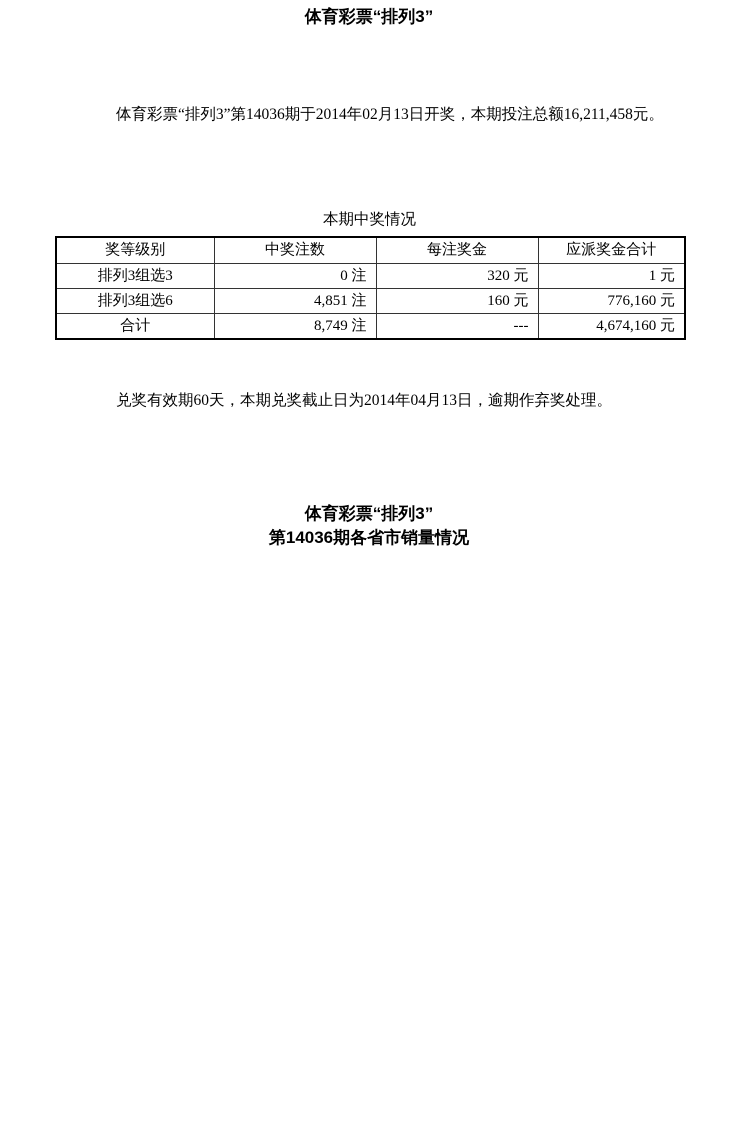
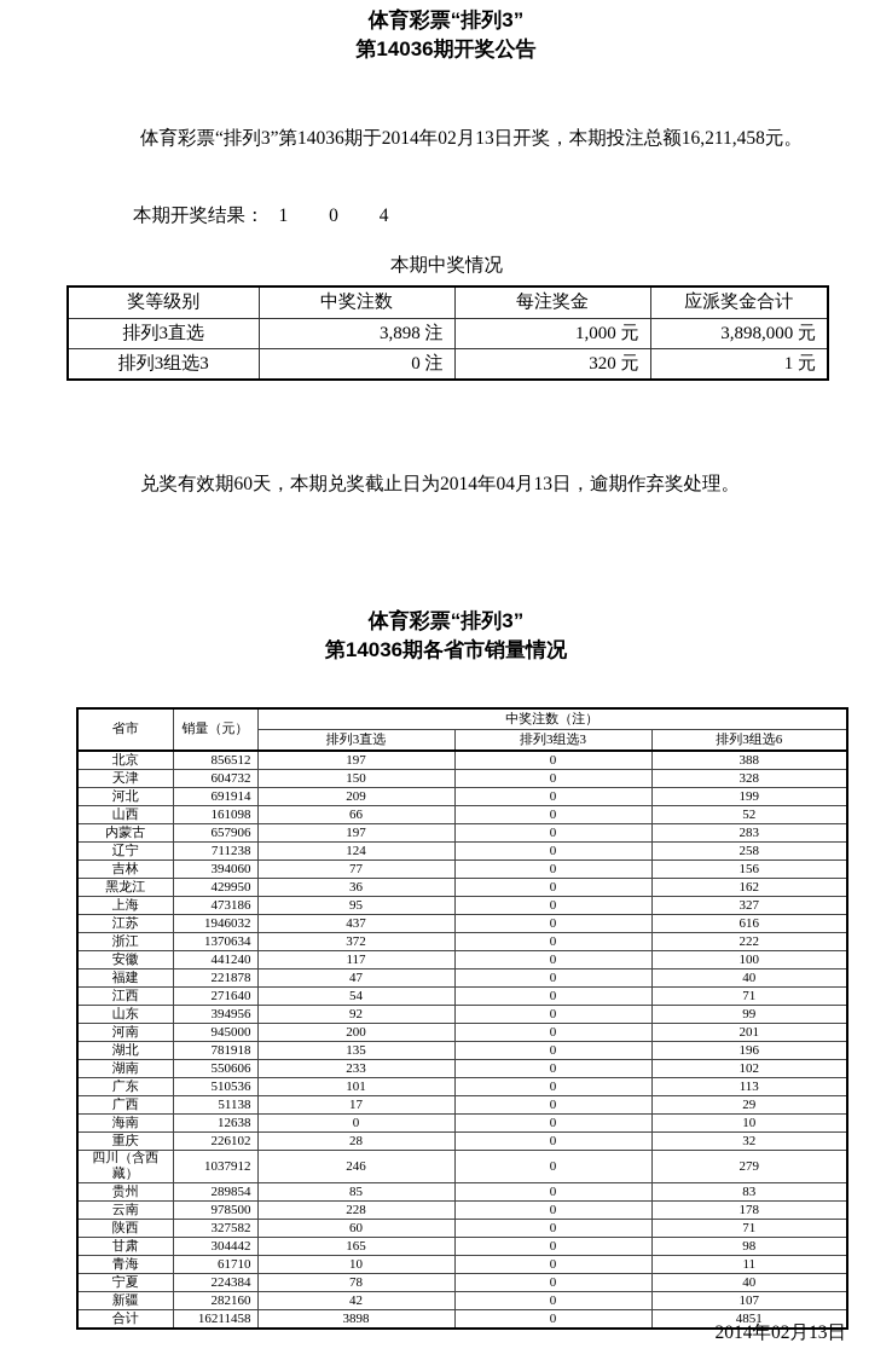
  体育彩票“排列3”
+ 第14036期开奖公告
  体育彩票“排列3”第14036期于2014年02月13日开奖，本期投注总额16,211,458元。
+ 本期开奖结果： 1 0 4
  本期中奖情况
  奖等级别	中奖注数	每注奖金	应派奖金合计
+ 排列3直选	3,898 注	1,000 元	3,898,000 元
  排列3组选3	0 注	320 元	1 元
- 排列3组选6	4,851 注	160 元	776,160 元
- 合计	8,749 注	---	4,674,160 元
  兑奖有效期60天，本期兑奖截止日为2014年04月13日，逾期作弃奖处理。
  体育彩票“排列3”
  第14036期各省市销量情况
+ 省市	销量（元）	中奖注数（注）
+ 排列3直选	排列3组选3	排列3组选6
+ 北京	856512	197	0	388
+ 天津	604732	150	0	328
+ 河北	691914	209	0	199
+ 山西	161098	66	0	52
+ 内蒙古	657906	197	0	283
+ 辽宁	711238	124	0	258
+ 吉林	394060	77	0	156
+ 黑龙江	429950	36	0	162
+ 上海	473186	95	0	327
+ 江苏	1946032	437	0	616
+ 浙江	1370634	372	0	222
+ 安徽	441240	117	0	100
+ 福建	221878	47	0	40
+ 江西	271640	54	0	71
+ 山东	394956	92	0	99
+ 河南	945000	200	0	201
+ 湖北	781918	135	0	196
+ 湖南	550606	233	0	102
+ 广东	510536	101	0	113
+ 广西	51138	17	0	29
+ 海南	12638	0	0	10
+ 重庆	226102	28	0	32
+ 四川（含西藏）	1037912	246	0	279
+ 贵州	289854	85	0	83
+ 云南	978500	228	0	178
+ 陕西	327582	60	0	71
+ 甘肃	304442	165	0	98
+ 青海	61710	10	0	11
+ 宁夏	224384	78	0	40
+ 新疆	282160	42	0	107
+ 合计	16211458	3898	0	4851
+ 2014年02月13日
